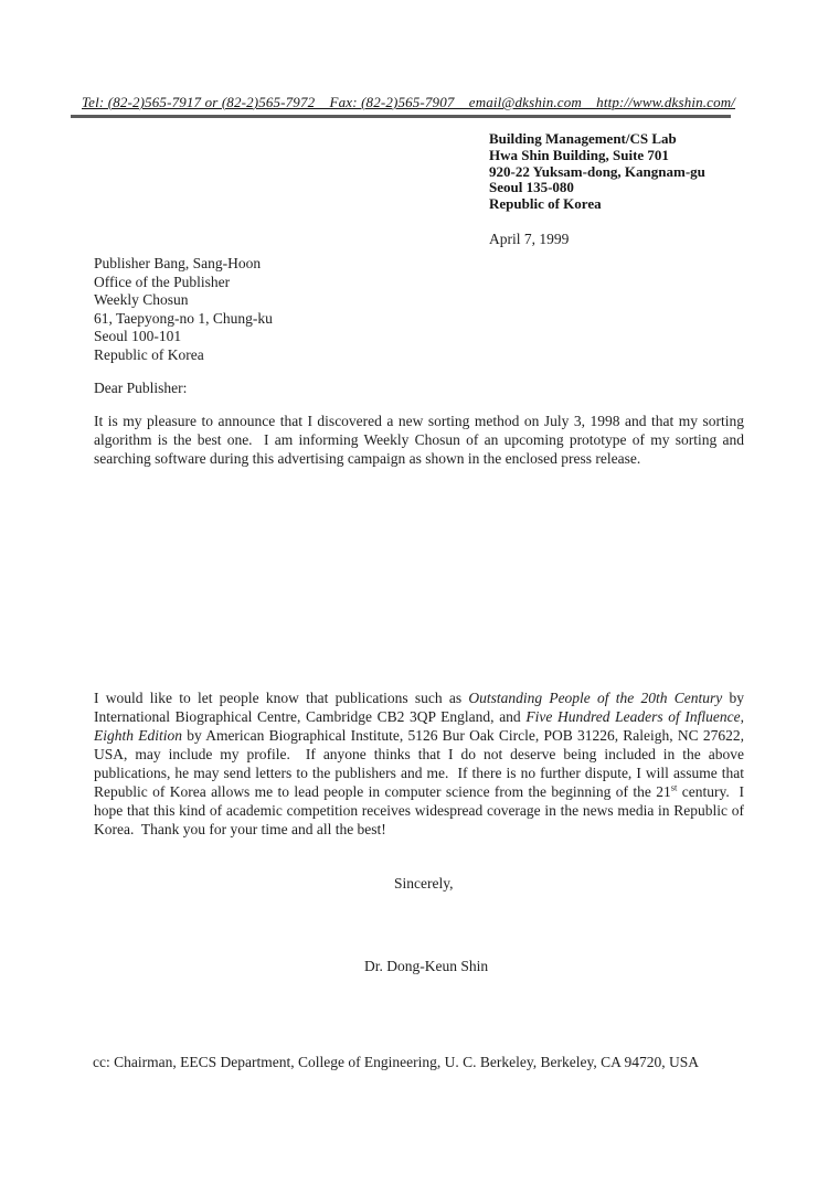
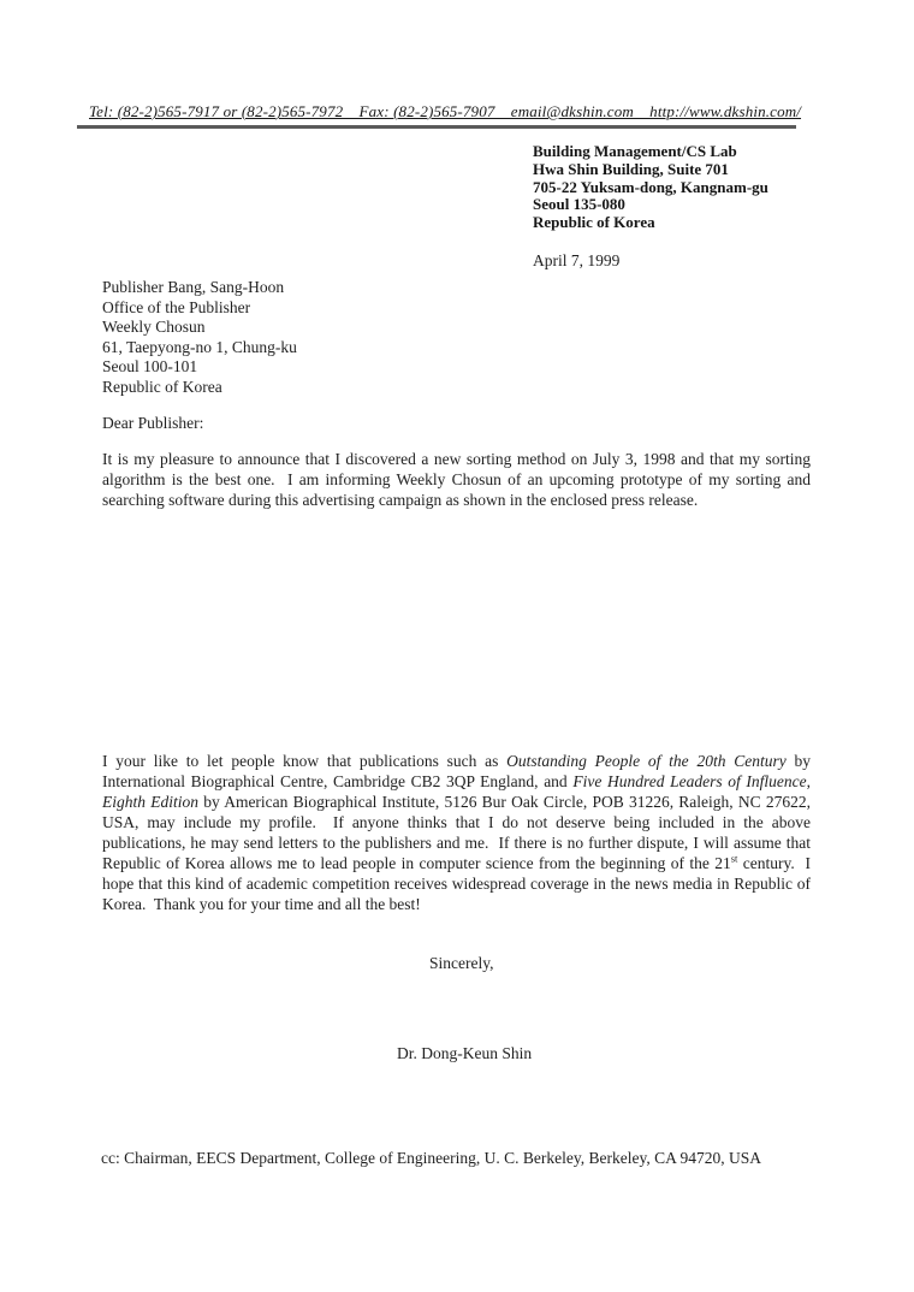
  Tel: (82-2)565-7917 or (82-2)565-7972 Fax: (82-2)565-7907 email@dkshin.com http://www.dkshin.com/
  Building Management/CS Lab
  Hwa Shin Building, Suite 701
- 920-22 Yuksam-dong, Kangnam-gu
+ 705-22 Yuksam-dong, Kangnam-gu
  Seoul 135-080
  Republic of Korea
  April 7, 1999
  Publisher Bang, Sang-Hoon
  Office of the Publisher
  Weekly Chosun
  61, Taepyong-no 1, Chung-ku
  Seoul 100-101
  Republic of Korea
  Dear Publisher:
  It is my pleasure to announce that I discovered a new sorting method on July 3, 1998 and that my sorting algorithm is the best one. I am informing Weekly Chosun of an upcoming prototype of my sorting and searching software during this advertising campaign as shown in the enclosed press release.
- I would like to let people know that publications such as Outstanding People of the 20th Century by International Biographical Centre, Cambridge CB2 3QP England, and Five Hundred Leaders of Influence, Eighth Edition by American Biographical Institute, 5126 Bur Oak Circle, POB 31226, Raleigh, NC 27622, USA, may include my profile. If anyone thinks that I do not deserve being included in the above publications, he may send letters to the publishers and me. If there is no further dispute, I will assume that Republic of Korea allows me to lead people in computer science from the beginning of the 21st century. I hope that this kind of academic competition receives widespread coverage in the news media in Republic of Korea. Thank you for your time and all the best!
+ I your like to let people know that publications such as Outstanding People of the 20th Century by International Biographical Centre, Cambridge CB2 3QP England, and Five Hundred Leaders of Influence, Eighth Edition by American Biographical Institute, 5126 Bur Oak Circle, POB 31226, Raleigh, NC 27622, USA, may include my profile. If anyone thinks that I do not deserve being included in the above publications, he may send letters to the publishers and me. If there is no further dispute, I will assume that Republic of Korea allows me to lead people in computer science from the beginning of the 21st century. I hope that this kind of academic competition receives widespread coverage in the news media in Republic of Korea. Thank you for your time and all the best!
  Sincerely,
  Dr. Dong-Keun Shin
  cc: Chairman, EECS Department, College of Engineering, U. C. Berkeley, Berkeley, CA 94720, USA
